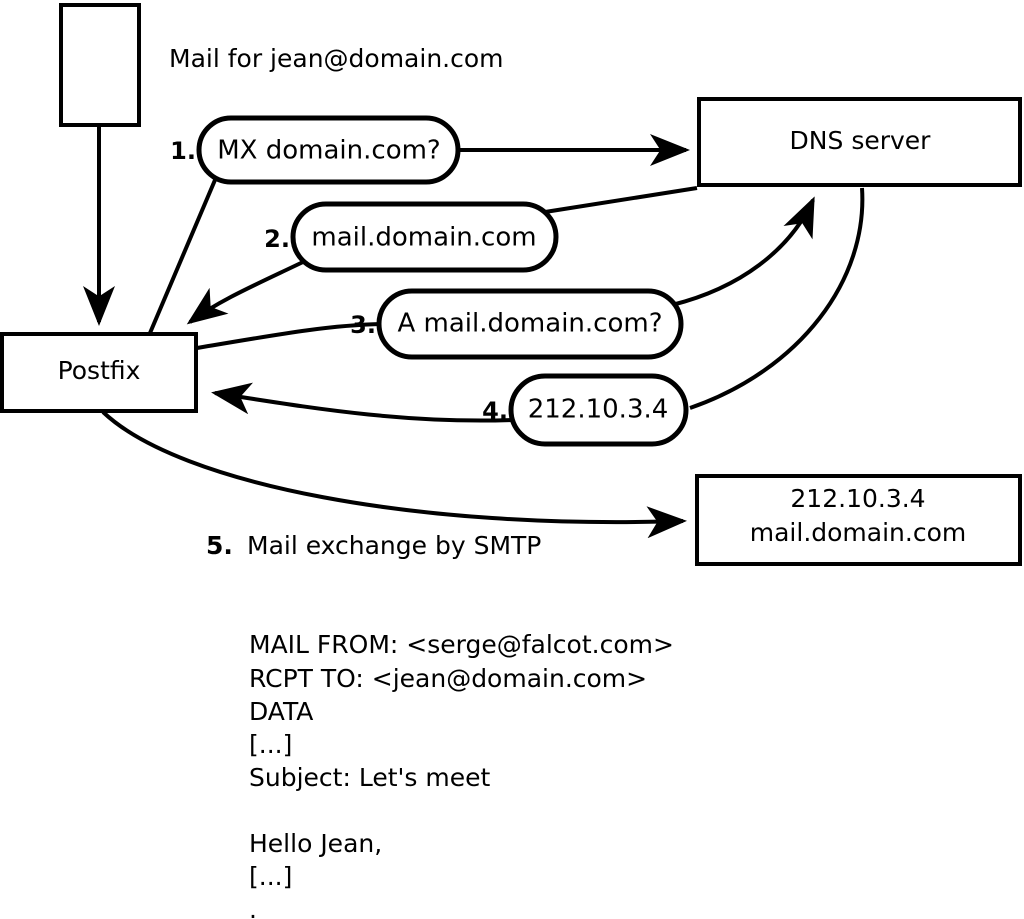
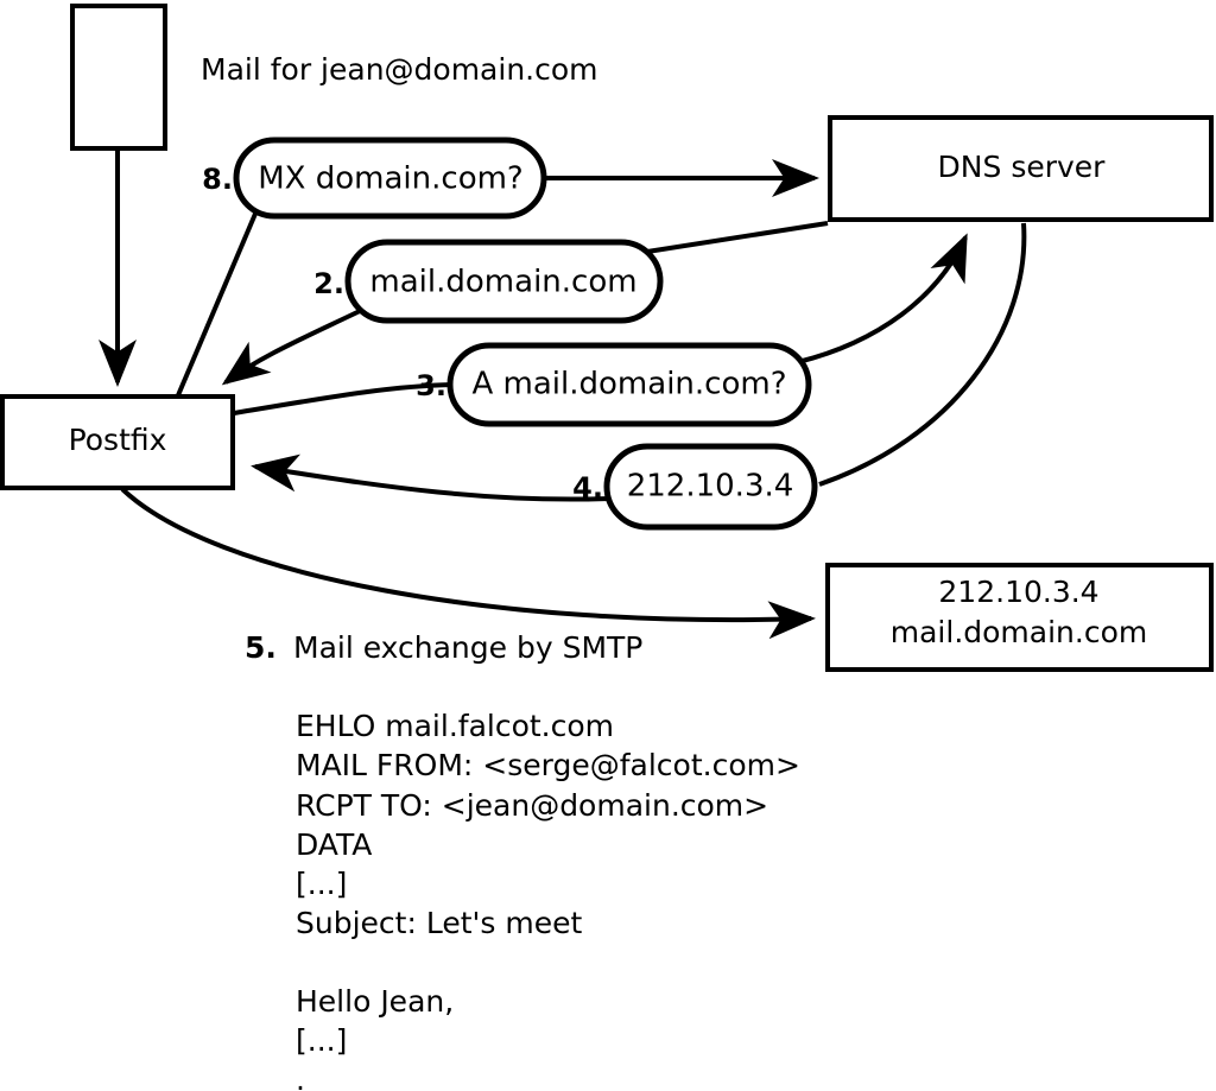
  Postfix
  DNS server
  212.10.3.4
  mail.domain.com
- 1.
+ 8.
  MX domain.com?
  2.
  mail.domain.com
  3.
  A mail.domain.com?
  4.
  212.10.3.4
  Mail for jean@domain.com
  5.
  Mail exchange by SMTP
+ EHLO mail.falcot.com
  MAIL FROM: <serge@falcot.com>
  RCPT TO: <jean@domain.com>
  DATA
  [...]
  Subject: Let's meet
  Hello Jean,
  [...]
  .
